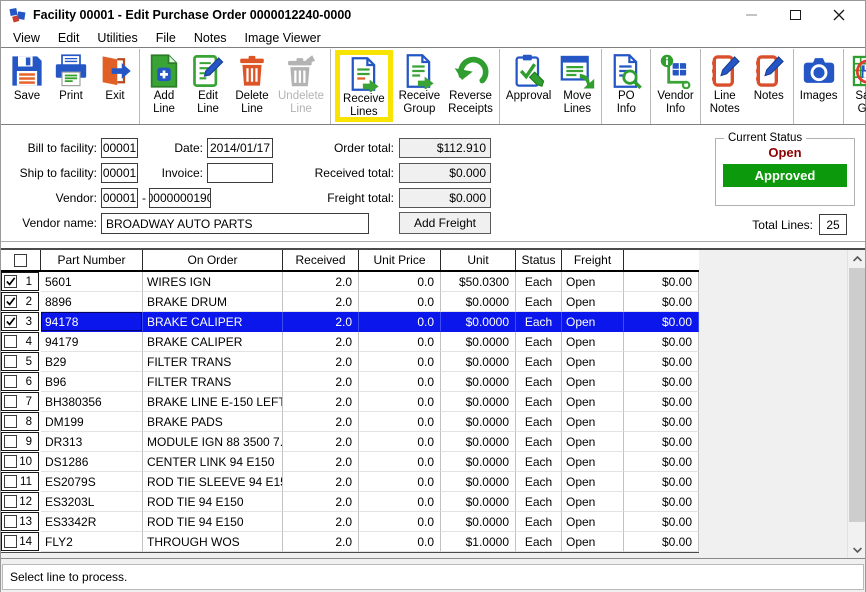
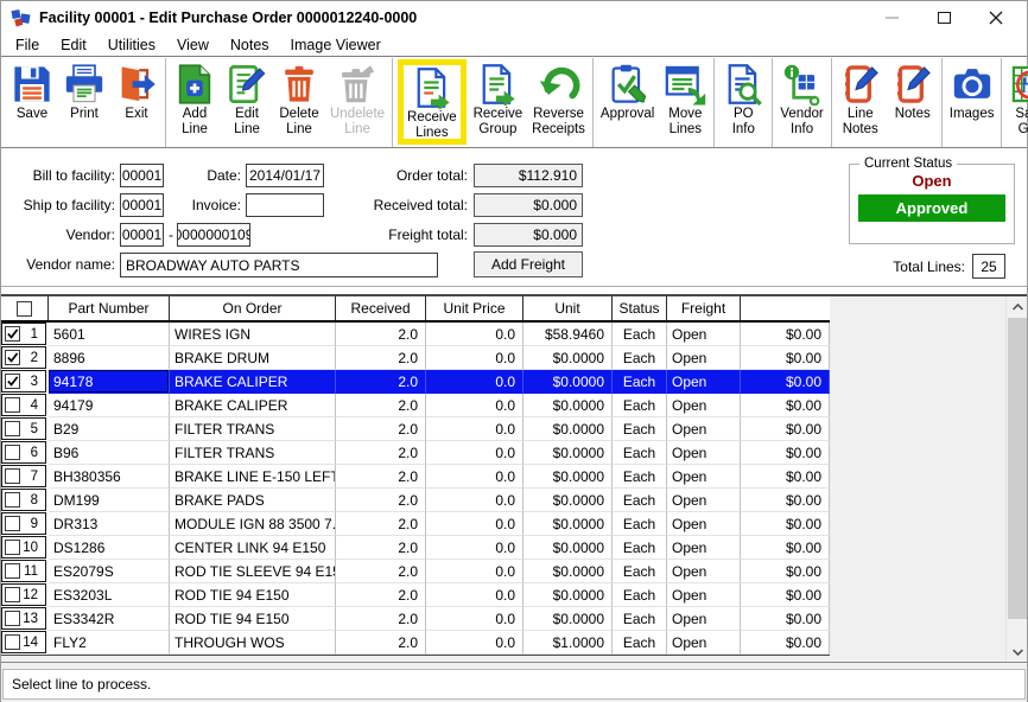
  Facility 00001 - Edit Purchase Order 0000012240-0000
- View
+ File
  Edit
  Utilities
- File
+ View
  Notes
  Image Viewer
  Save
  Print
  Exit
  Add
  Line
  Edit
  Line
  Delete
  Line
  Undelete
  Line
  Receive
  Lines
  Receive
  Group
  Reverse
  Receipts
  Approval
  Move
  Lines
  PO
  Info
  Vendor
  Info
  Line
  Notes
  Notes
  Images
  Bill to facility:
  00001
  Date:
  2014/01/17
  Order total:
  $112.910
  Ship to facility:
  00001
  Invoice:
  Received total:
  $0.000
  Vendor:
  00001
  -
- 0000000190
+ 0000000109
  Freight total:
  $0.000
  Vendor name:
  BROADWAY AUTO PARTS
  Add Freight
  Current Status
  Open
  Approved
  Total Lines:
  25
  Part Number
  On Order
  Received
  Unit Price
  Unit
  Status
  Freight
  1
  5601
  WIRES IGN
  2.0
  0.0
- $50.0300
+ $58.9460
  Each
  Open
  $0.00
  2
  8896
  BRAKE DRUM
  2.0
  0.0
  $0.0000
  Each
  Open
  $0.00
  3
  94178
  BRAKE CALIPER
  2.0
  0.0
  $0.0000
  Each
  Open
  $0.00
  4
  94179
  BRAKE CALIPER
  2.0
  0.0
  $0.0000
  Each
  Open
  $0.00
  5
  B29
  FILTER TRANS
  2.0
  0.0
  $0.0000
  Each
  Open
  $0.00
  6
  B96
  FILTER TRANS
  2.0
  0.0
  $0.0000
  Each
  Open
  $0.00
  7
  BH380356
  BRAKE LINE E-150 LEFT
  2.0
  0.0
  $0.0000
  Each
  Open
  $0.00
  8
  DM199
  BRAKE PADS
  2.0
  0.0
  $0.0000
  Each
  Open
  $0.00
  9
  DR313
  MODULE IGN 88 3500 7.
  2.0
  0.0
  $0.0000
  Each
  Open
  $0.00
  10
  DS1286
  CENTER LINK 94 E150
  2.0
  0.0
  $0.0000
  Each
  Open
  $0.00
  11
  ES2079S
  ROD TIE SLEEVE 94 E1
  2.0
  0.0
  $0.0000
  Each
  Open
  $0.00
  12
  ES3203L
  ROD TIE 94 E150
  2.0
  0.0
  $0.0000
  Each
  Open
  $0.00
  13
  ES3342R
  ROD TIE 94 E150
  2.0
  0.0
  $0.0000
  Each
  Open
  $0.00
  14
  FLY2
  THROUGH WOS
  2.0
  0.0
  $1.0000
  Each
  Open
  $0.00
  Select line to process.
